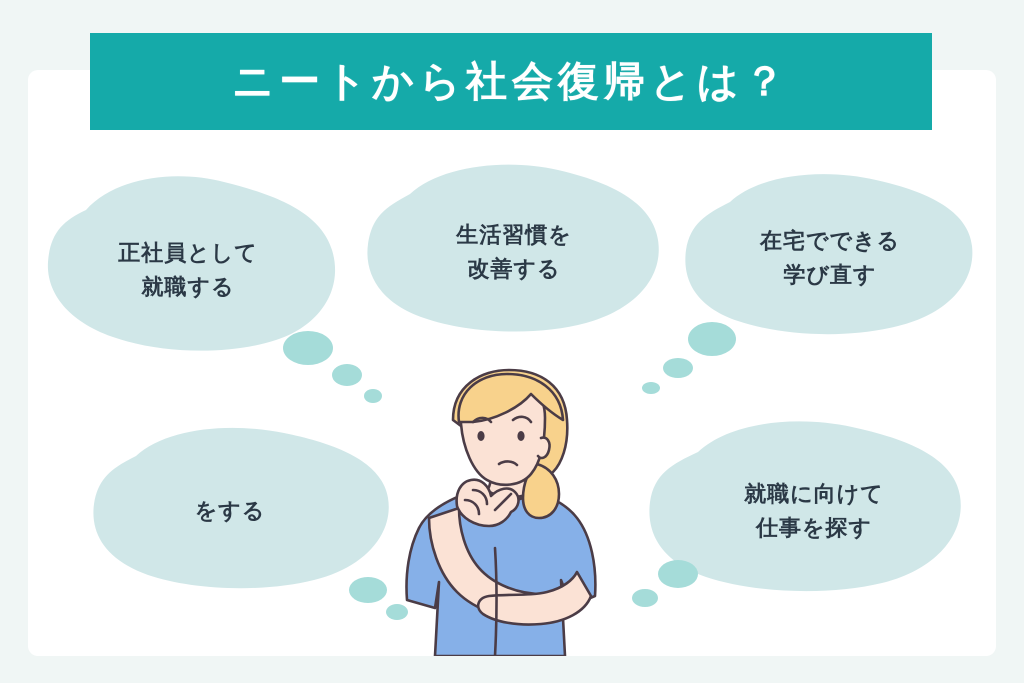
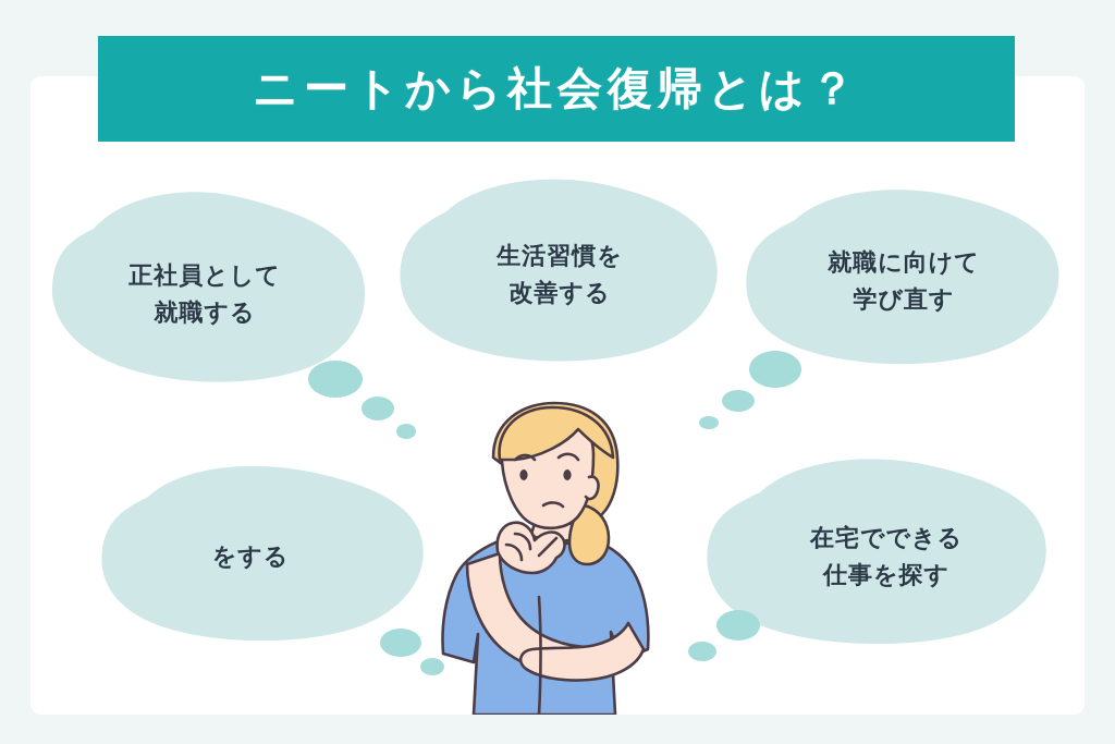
  ニートから社会復帰とは？
  正社員として
  就職する
  生活習慣を
  改善する
- 在宅でできる
+ 就職に向けて
  学び直す
  をする
- 就職に向けて
+ 在宅でできる
  仕事を探す
